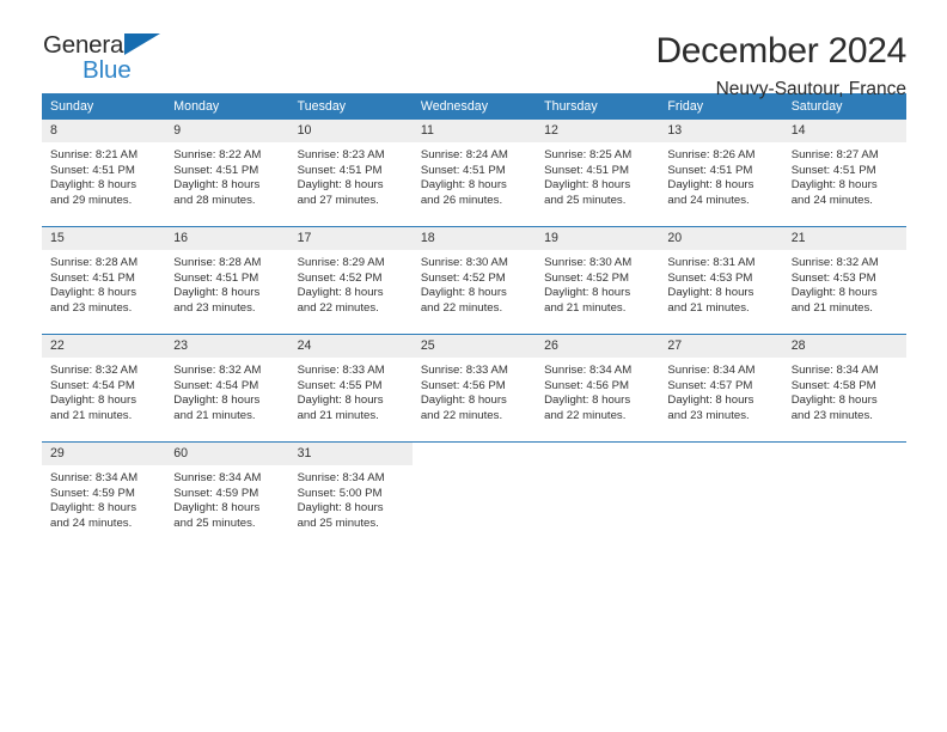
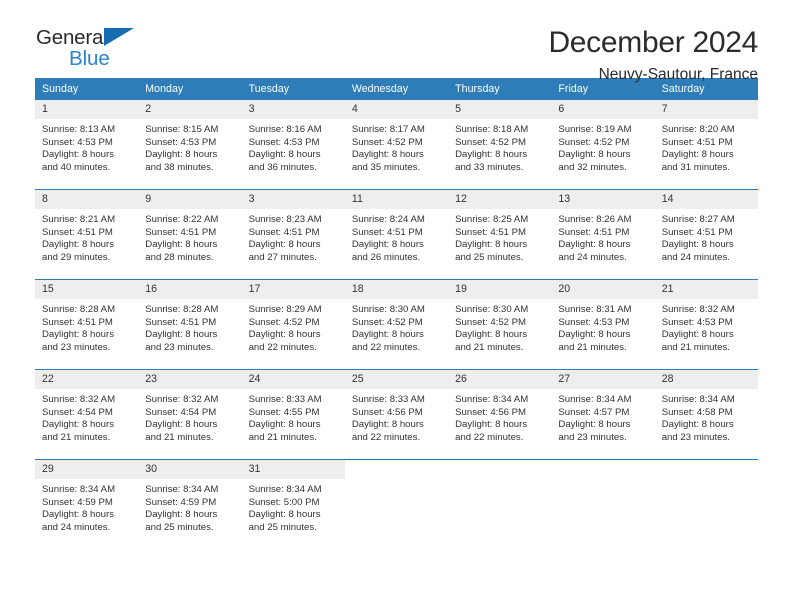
  General
  Blue
  December 2024
  Neuvy-Sautour, France
  Sunday	Monday	Tuesday	Wednesday	Thursday	Friday	Saturday
+ 1Sunrise: 8:13 AMSunset: 4:53 PMDaylight: 8 hoursand 40 minutes.	2Sunrise: 8:15 AMSunset: 4:53 PMDaylight: 8 hoursand 38 minutes.	3Sunrise: 8:16 AMSunset: 4:53 PMDaylight: 8 hoursand 36 minutes.	4Sunrise: 8:17 AMSunset: 4:52 PMDaylight: 8 hoursand 35 minutes.	5Sunrise: 8:18 AMSunset: 4:52 PMDaylight: 8 hoursand 33 minutes.	6Sunrise: 8:19 AMSunset: 4:52 PMDaylight: 8 hoursand 32 minutes.	7Sunrise: 8:20 AMSunset: 4:51 PMDaylight: 8 hoursand 31 minutes.
- 8Sunrise: 8:21 AMSunset: 4:51 PMDaylight: 8 hoursand 29 minutes.	9Sunrise: 8:22 AMSunset: 4:51 PMDaylight: 8 hoursand 28 minutes.	10Sunrise: 8:23 AMSunset: 4:51 PMDaylight: 8 hoursand 27 minutes.	11Sunrise: 8:24 AMSunset: 4:51 PMDaylight: 8 hoursand 26 minutes.	12Sunrise: 8:25 AMSunset: 4:51 PMDaylight: 8 hoursand 25 minutes.	13Sunrise: 8:26 AMSunset: 4:51 PMDaylight: 8 hoursand 24 minutes.	14Sunrise: 8:27 AMSunset: 4:51 PMDaylight: 8 hoursand 24 minutes.
+ 8Sunrise: 8:21 AMSunset: 4:51 PMDaylight: 8 hoursand 29 minutes.	9Sunrise: 8:22 AMSunset: 4:51 PMDaylight: 8 hoursand 28 minutes.	3Sunrise: 8:23 AMSunset: 4:51 PMDaylight: 8 hoursand 27 minutes.	11Sunrise: 8:24 AMSunset: 4:51 PMDaylight: 8 hoursand 26 minutes.	12Sunrise: 8:25 AMSunset: 4:51 PMDaylight: 8 hoursand 25 minutes.	13Sunrise: 8:26 AMSunset: 4:51 PMDaylight: 8 hoursand 24 minutes.	14Sunrise: 8:27 AMSunset: 4:51 PMDaylight: 8 hoursand 24 minutes.
  15Sunrise: 8:28 AMSunset: 4:51 PMDaylight: 8 hoursand 23 minutes.	16Sunrise: 8:28 AMSunset: 4:51 PMDaylight: 8 hoursand 23 minutes.	17Sunrise: 8:29 AMSunset: 4:52 PMDaylight: 8 hoursand 22 minutes.	18Sunrise: 8:30 AMSunset: 4:52 PMDaylight: 8 hoursand 22 minutes.	19Sunrise: 8:30 AMSunset: 4:52 PMDaylight: 8 hoursand 21 minutes.	20Sunrise: 8:31 AMSunset: 4:53 PMDaylight: 8 hoursand 21 minutes.	21Sunrise: 8:32 AMSunset: 4:53 PMDaylight: 8 hoursand 21 minutes.
  22Sunrise: 8:32 AMSunset: 4:54 PMDaylight: 8 hoursand 21 minutes.	23Sunrise: 8:32 AMSunset: 4:54 PMDaylight: 8 hoursand 21 minutes.	24Sunrise: 8:33 AMSunset: 4:55 PMDaylight: 8 hoursand 21 minutes.	25Sunrise: 8:33 AMSunset: 4:56 PMDaylight: 8 hoursand 22 minutes.	26Sunrise: 8:34 AMSunset: 4:56 PMDaylight: 8 hoursand 22 minutes.	27Sunrise: 8:34 AMSunset: 4:57 PMDaylight: 8 hoursand 23 minutes.	28Sunrise: 8:34 AMSunset: 4:58 PMDaylight: 8 hoursand 23 minutes.
- 29Sunrise: 8:34 AMSunset: 4:59 PMDaylight: 8 hoursand 24 minutes.	60Sunrise: 8:34 AMSunset: 4:59 PMDaylight: 8 hoursand 25 minutes.	31Sunrise: 8:34 AMSunset: 5:00 PMDaylight: 8 hoursand 25 minutes.
+ 29Sunrise: 8:34 AMSunset: 4:59 PMDaylight: 8 hoursand 24 minutes.	30Sunrise: 8:34 AMSunset: 4:59 PMDaylight: 8 hoursand 25 minutes.	31Sunrise: 8:34 AMSunset: 5:00 PMDaylight: 8 hoursand 25 minutes.
